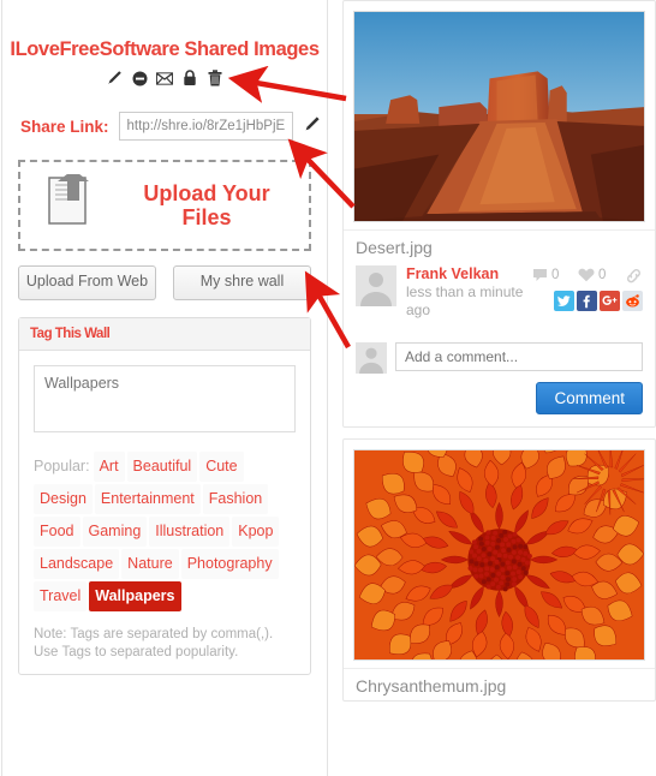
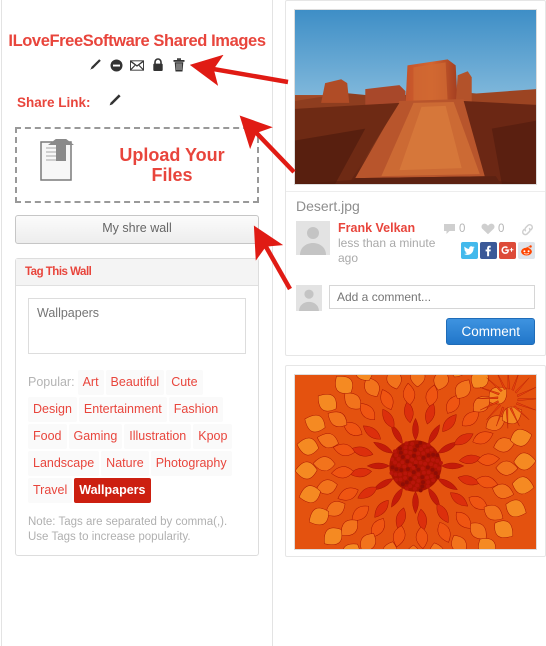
  ILoveFreeSoftware Shared Images
  Share Link:
- http://shre.io/8rZe1jHbPjE
  Upload Your Files
- Upload From Web
  My shre wall
  Tag This Wall
  Wallpapers
  Popular: Art Beautiful CuteDesign Entertainment FashionFood Gaming Illustration KpopLandscape Nature PhotographyTravel Wallpapers
- Note: Tags are separated by comma(,). Use Tags to separated popularity.
+ Note: Tags are separated by comma(,). Use Tags to increase popularity.
  Desert.jpg
  Frank Velkan
  less than a minute ago
  0
  0
  Add a comment...
  Comment
- Chrysanthemum.jpg
